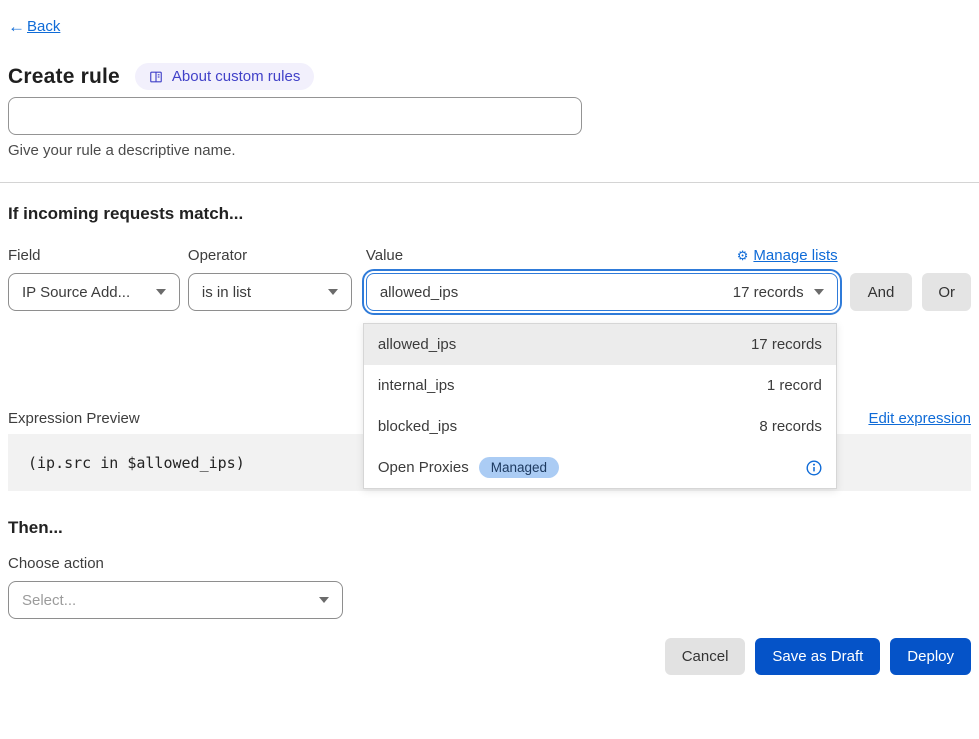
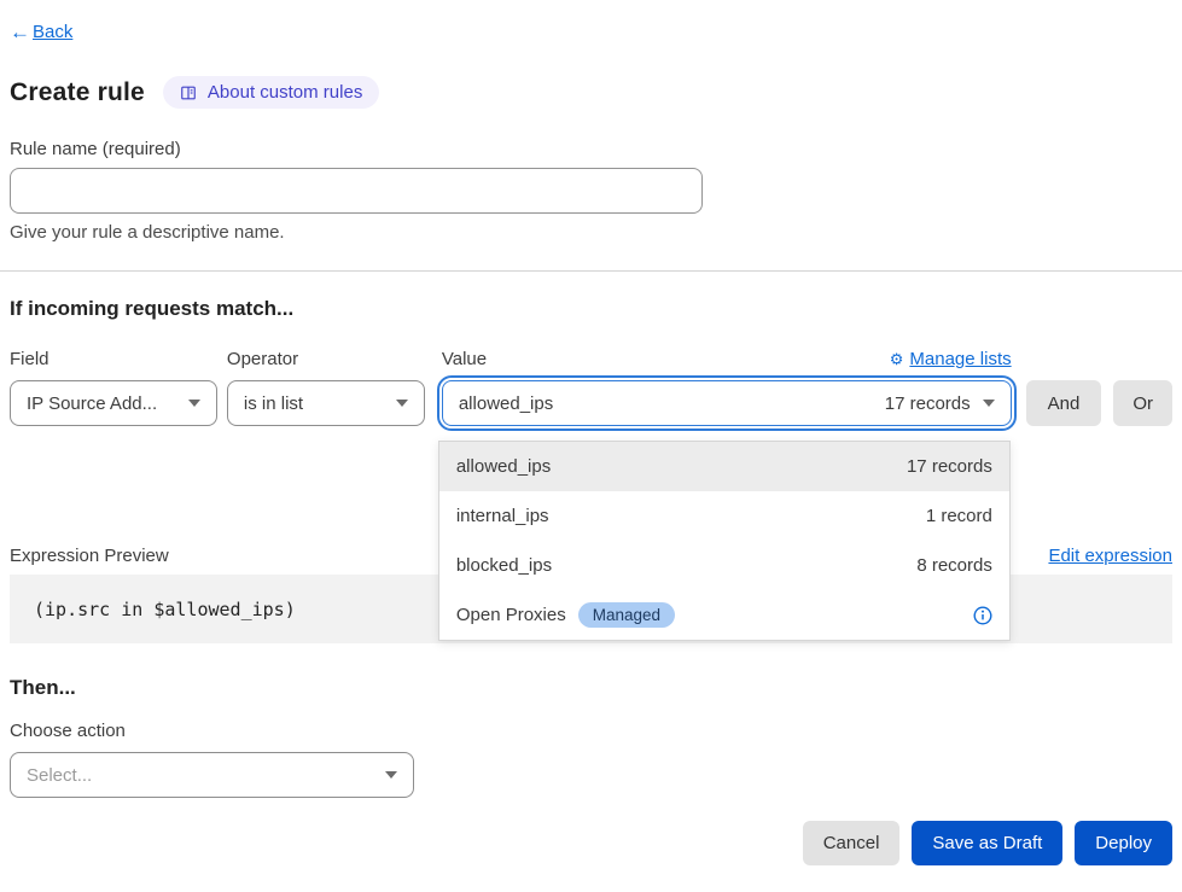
  ←
  Back
  Create rule
  About custom rules
+ Rule name (required)
  Give your rule a descriptive name.
  If incoming requests match...
  Field
  IP Source Add...
  Operator
  is in list
  Value
  ⚙
  Manage lists
  allowed_ips
  17 records
  allowed_ips
  17 records
  internal_ips
  1 record
  blocked_ips
  8 records
  Open Proxies
  Managed
  And
  Or
  Expression Preview
  Edit expression
  (ip.src in $allowed_ips)
  Then...
  Choose action
  Select...
  Cancel
  Save as Draft
  Deploy
